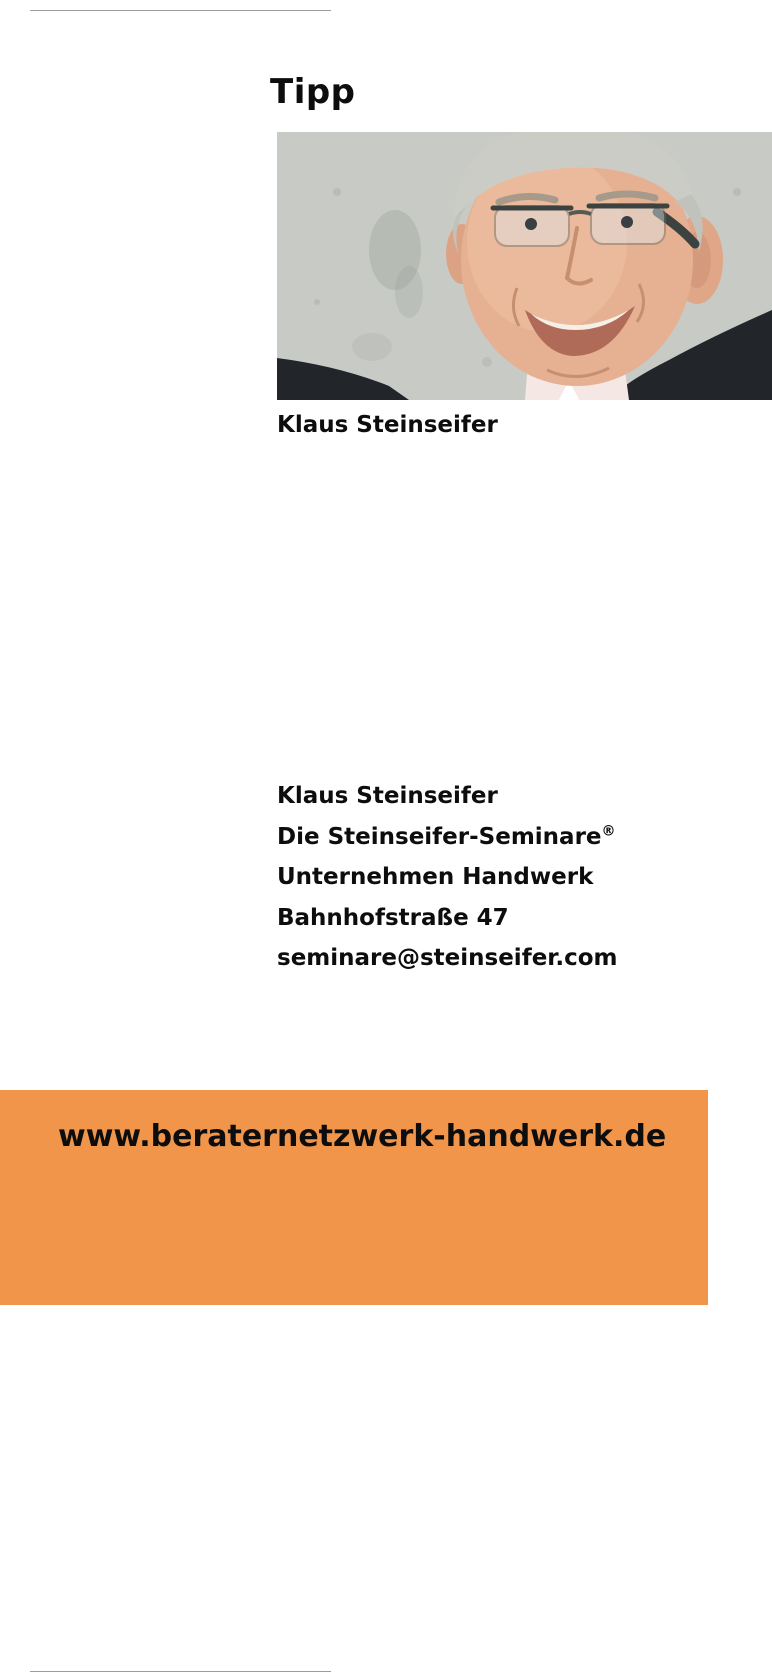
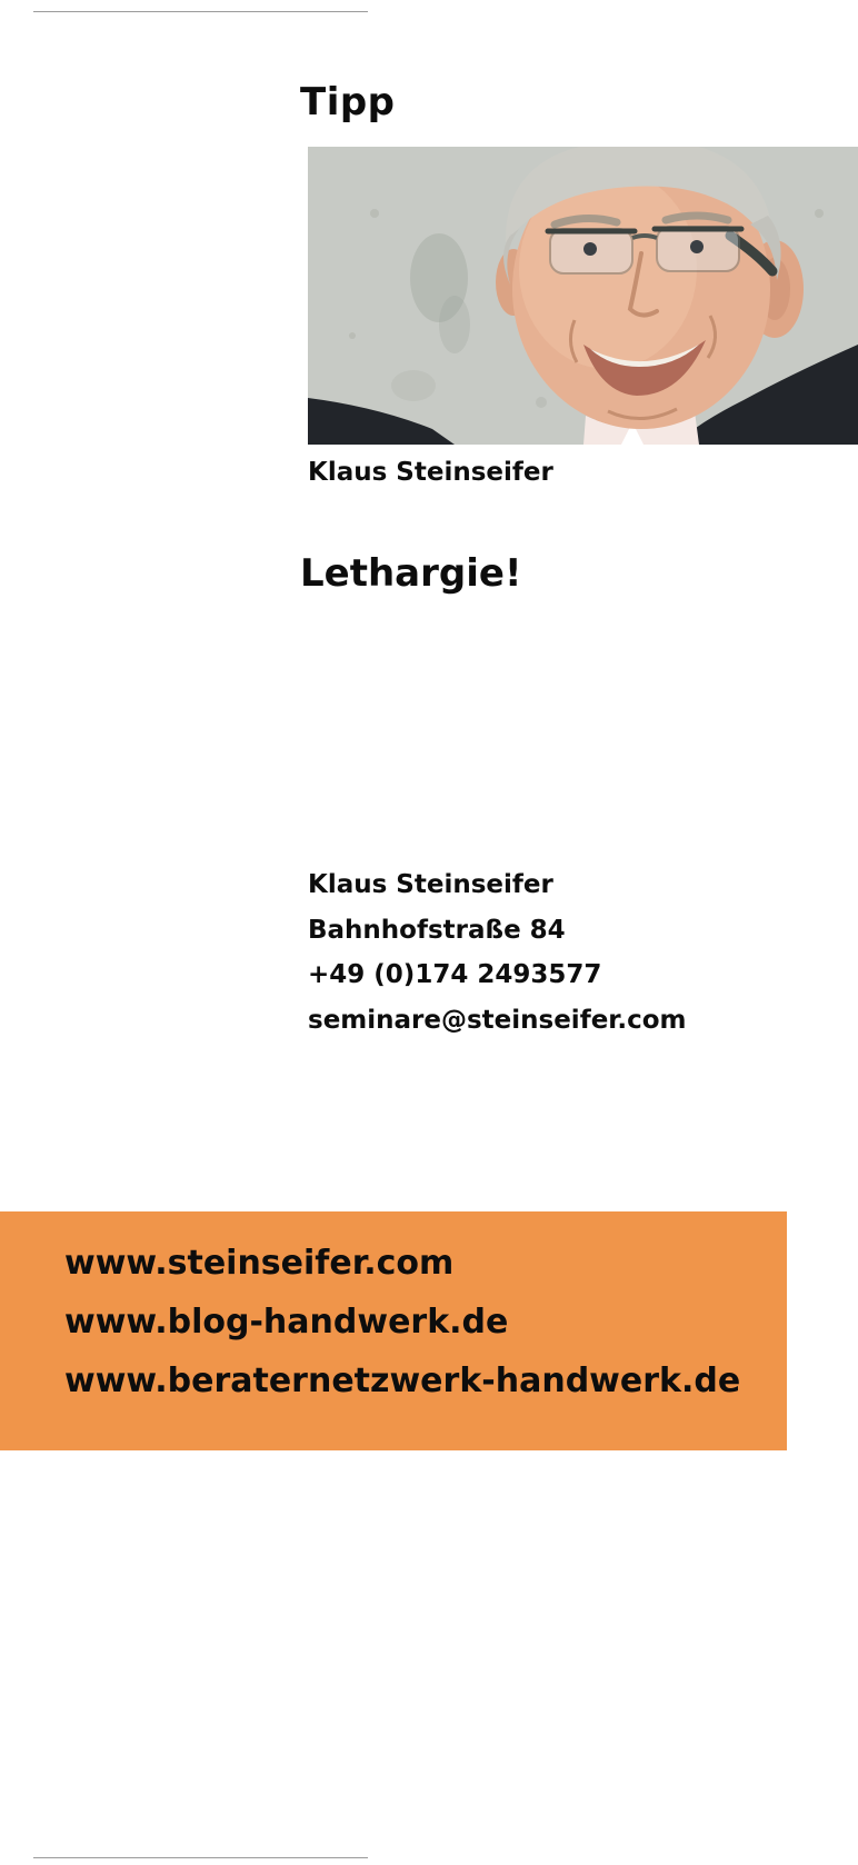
  Tipp
  Klaus Steinseifer
+ Lethargie!
  Klaus Steinseifer
- Die Steinseifer-Seminare®
- Unternehmen Handwerk
- Bahnhofstraße 47
+ Bahnhofstraße 84
+ +49 (0)174 2493577
  seminare@steinseifer.com
+ www.steinseifer.com
+ www.blog-handwerk.de
  www.beraternetzwerk-handwerk.de
